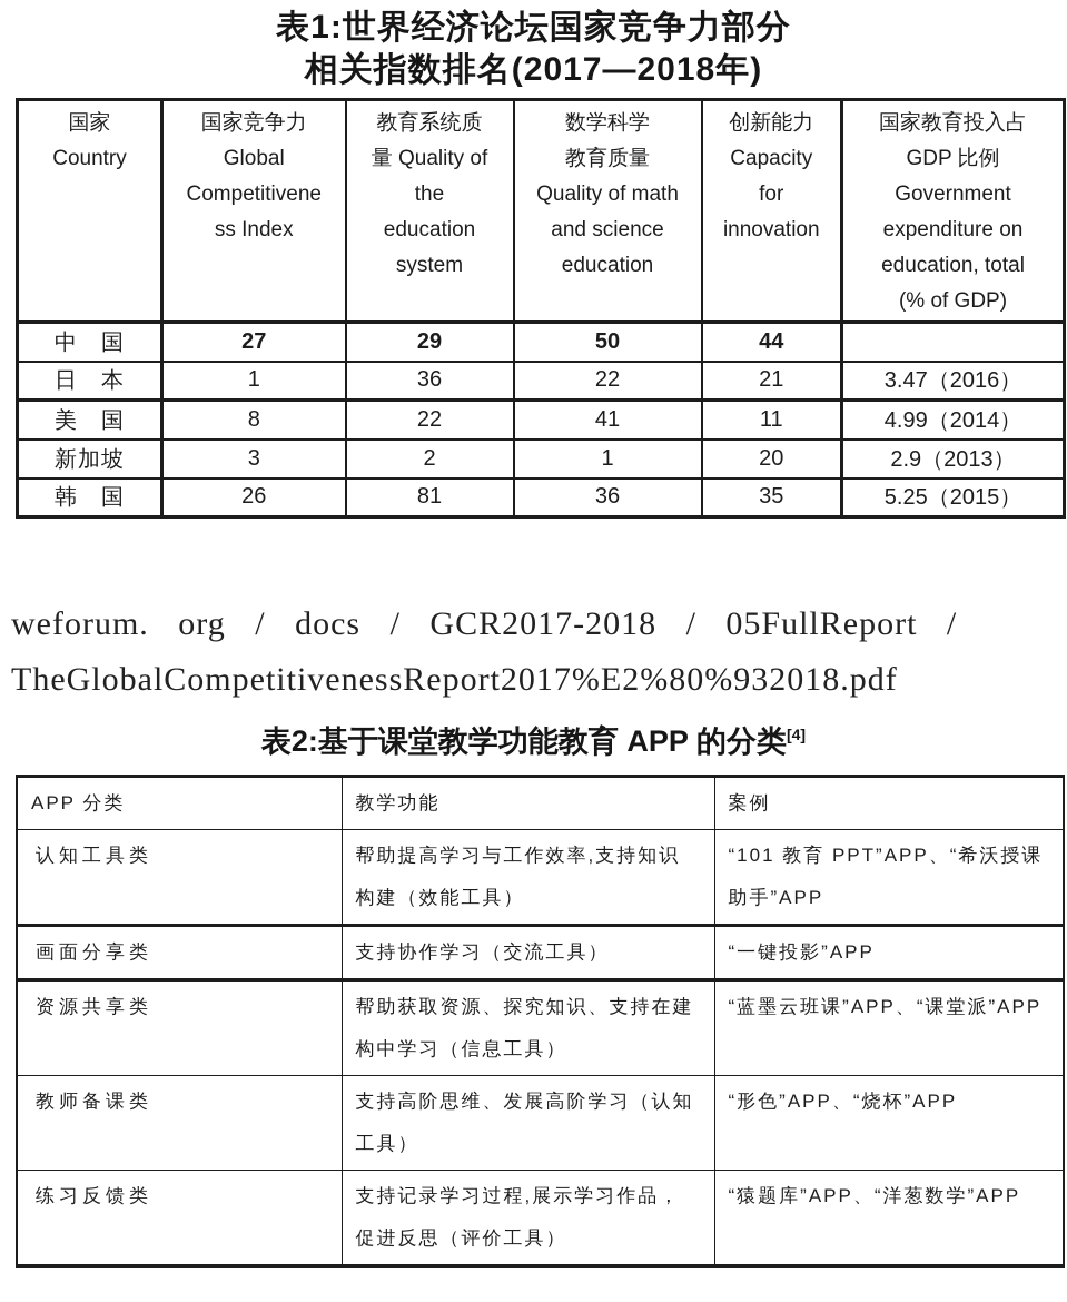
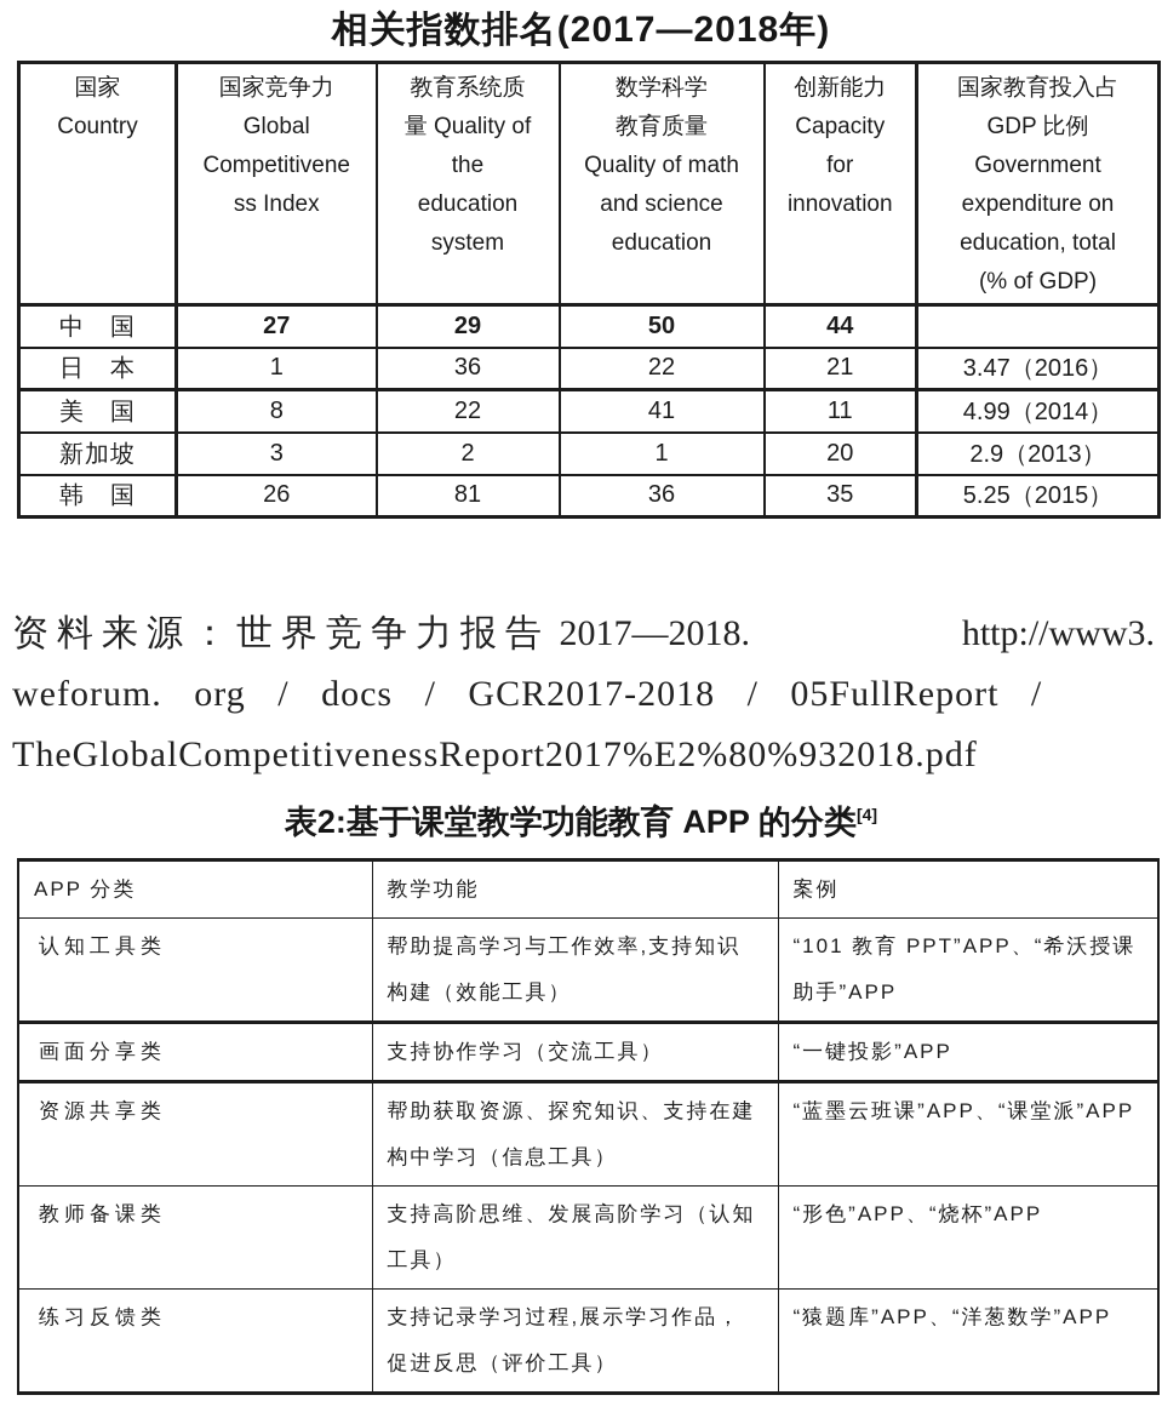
- 表1:世界经济论坛国家竞争力部分
  相关指数排名(2017—2018年)
  国家 Country	国家竞争力 Global Competitivene ss Index	教育系统质 量 Quality of the education system	数学科学 教育质量 Quality of math and science education	创新能力 Capacity for innovation	国家教育投入占 GDP 比例 Government expenditure on education, total (% of GDP)
  中 国	27	29	50	44
  日 本	1	36	22	21	3.47（2016）
  美 国	8	22	41	11	4.99（2014）
  新加坡	3	2	1	20	2.9（2013）
  韩 国	26	81	36	35	5.25（2015）
+ 资料来源：世界竞争力报告 2017—2018.
+ http://www3.
  weforum. org / docs / GCR2017-2018 / 05FullReport /
  TheGlobalCompetitivenessReport2017%E2%80%932018.pdf
  表2:基于课堂教学功能教育 APP 的分类[4]
  APP 分类	教学功能	案例
  认知工具类	帮助提高学习与工作效率,支持知识构建（效能工具）	“101 教育 PPT”APP、“希沃授课助手”APP
  画面分享类	支持协作学习（交流工具）	“一键投影”APP
  资源共享类	帮助获取资源、探究知识、支持在建构中学习（信息工具）	“蓝墨云班课”APP、“课堂派”APP
  教师备课类	支持高阶思维、发展高阶学习（认知工具）	“形色”APP、“烧杯”APP
  练习反馈类	支持记录学习过程,展示学习作品，促进反思（评价工具）	“猿题库”APP、“洋葱数学”APP
